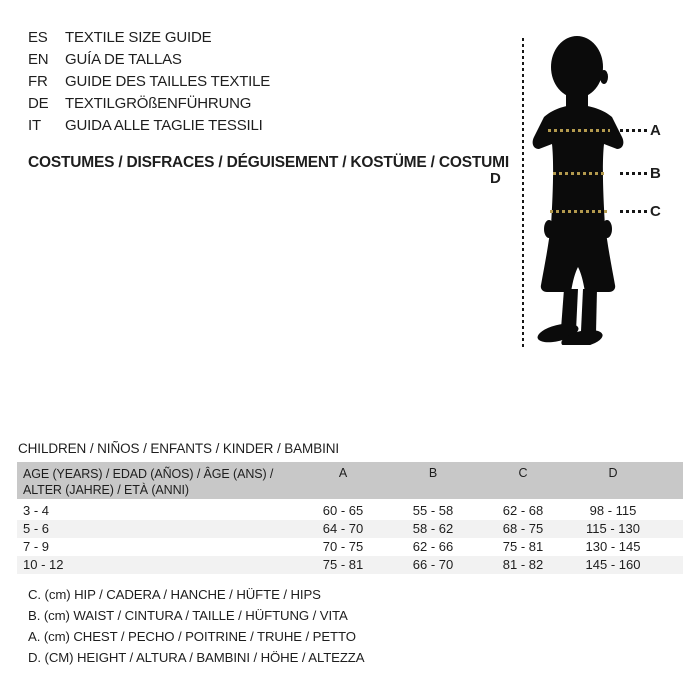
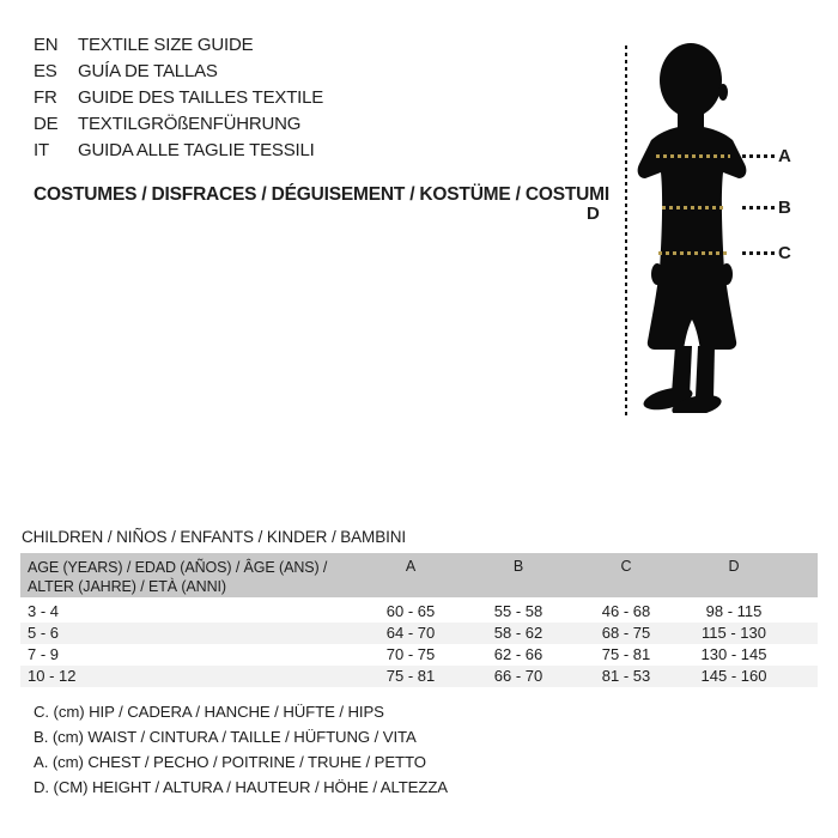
- ES
+ EN
  TEXTILE SIZE GUIDE
- EN
+ ES
  GUÍA DE TALLAS
  FR
  GUIDE DES TAILLES TEXTILE
  DE
  TEXTILGRÖßENFÜHRUNG
  IT
  GUIDA ALLE TAGLIE TESSILI
  COSTUMES / DISFRACES / DÉGUISEMENT / KOSTÜME / COSTUMI
  D
  A
  B
  C
  CHILDREN / NIÑOS / ENFANTS / KINDER / BAMBINI
  AGE (YEARS) / EDAD (AÑOS) / ÂGE (ANS) / ALTER (JAHRE) / ETÀ (ANNI)	A	B	C	D
- 3 - 4	60 - 65	55 - 58	62 - 68	98 - 115
+ 3 - 4	60 - 65	55 - 58	46 - 68	98 - 115
  5 - 6	64 - 70	58 - 62	68 - 75	115 - 130
  7 - 9	70 - 75	62 - 66	75 - 81	130 - 145
- 10 - 12	75 - 81	66 - 70	81 - 82	145 - 160
+ 10 - 12	75 - 81	66 - 70	81 - 53	145 - 160
  C. (cm) HIP / CADERA / HANCHE / HÜFTE / HIPS
  B. (cm) WAIST / CINTURA / TAILLE / HÜFTUNG / VITA
  A. (cm) CHEST / PECHO / POITRINE / TRUHE / PETTO
- D. (CM) HEIGHT / ALTURA / BAMBINI / HÖHE / ALTEZZA
+ D. (CM) HEIGHT / ALTURA / HAUTEUR / HÖHE / ALTEZZA
